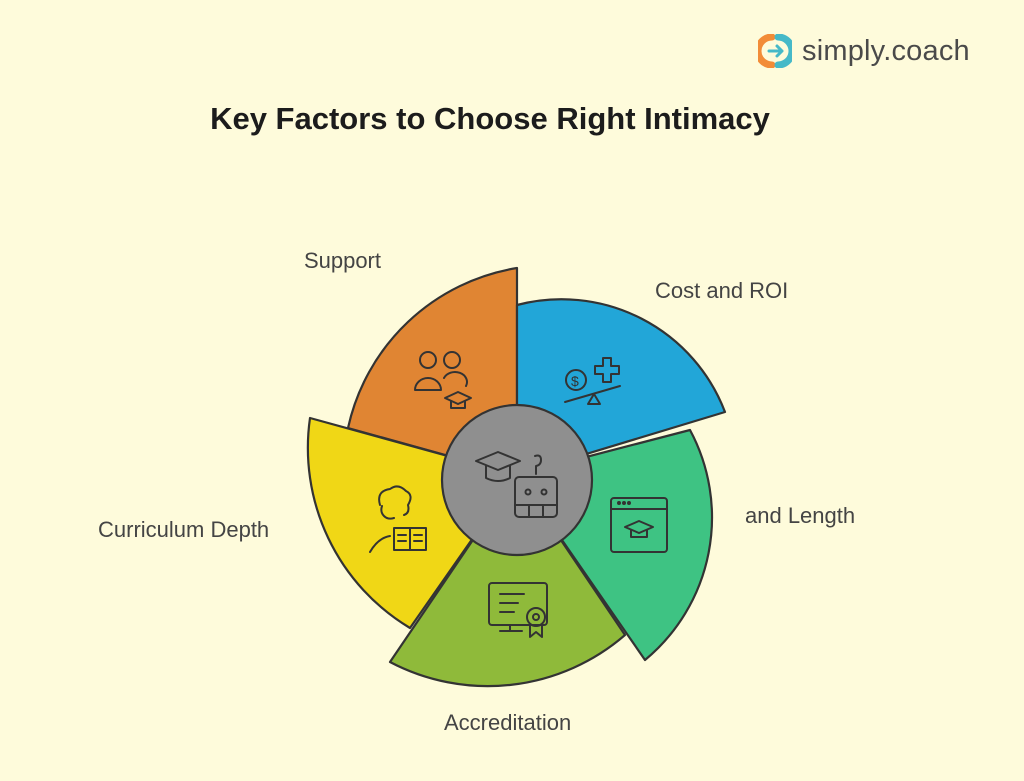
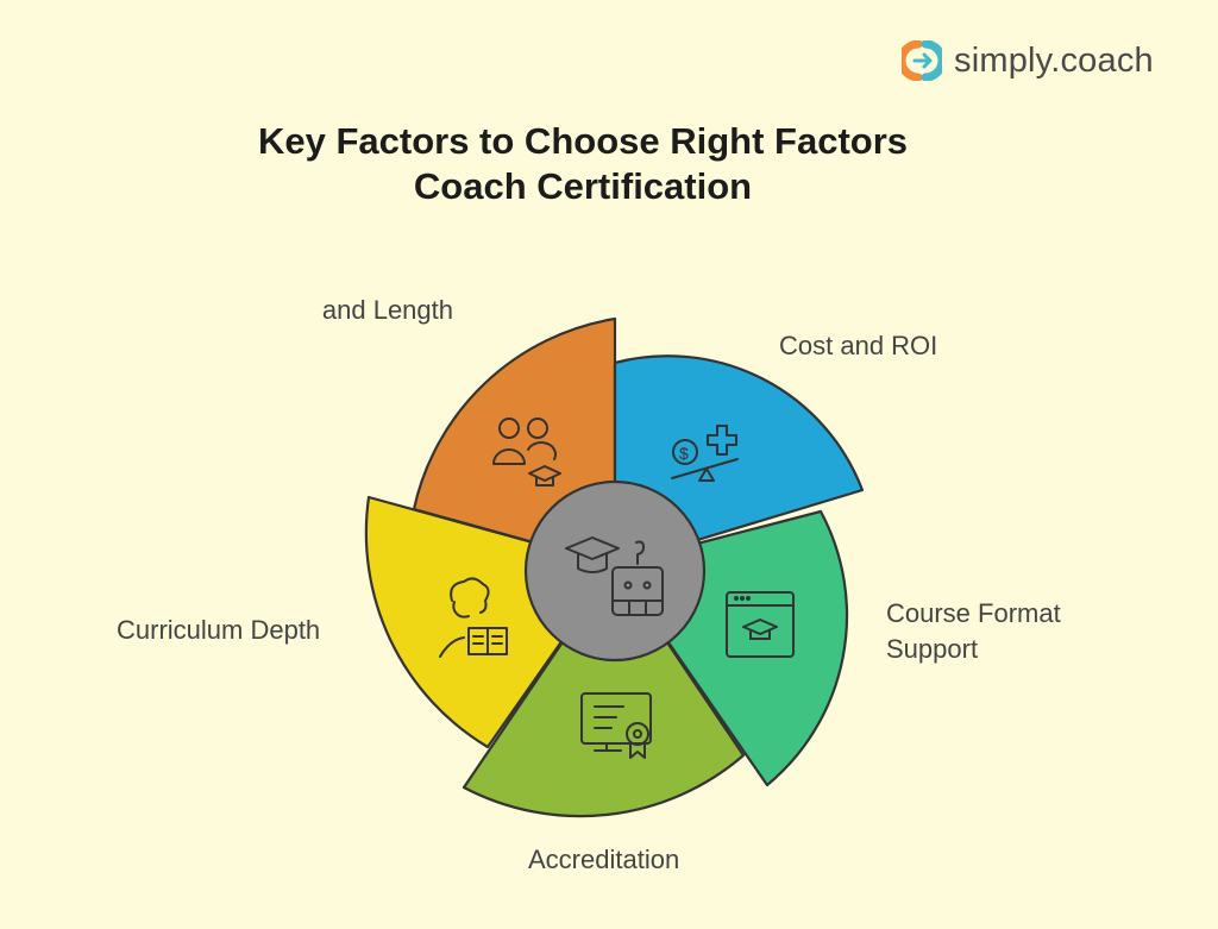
  simply.coach
- Key Factors to Choose Right Intimacy
+ Key Factors to Choose Right Factors
+ Coach Certification
  $
- Support
+ and Length
  Cost and ROI
+ Course Format
- and Length
+ Support
  Accreditation
  Curriculum Depth
